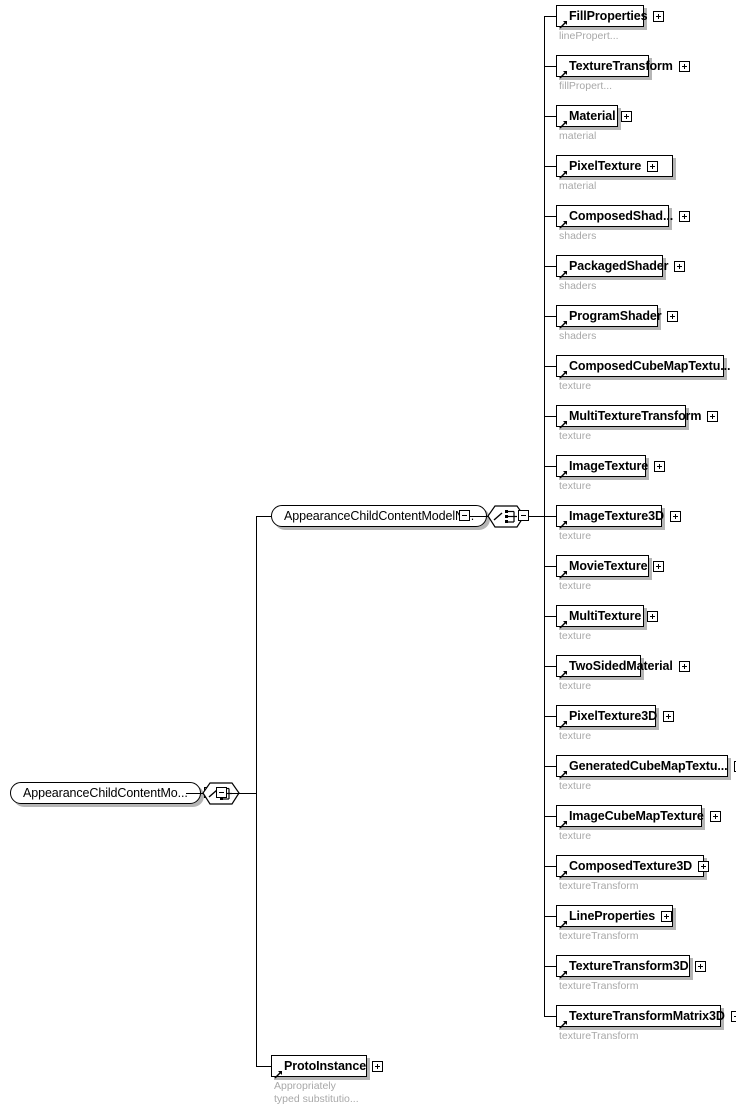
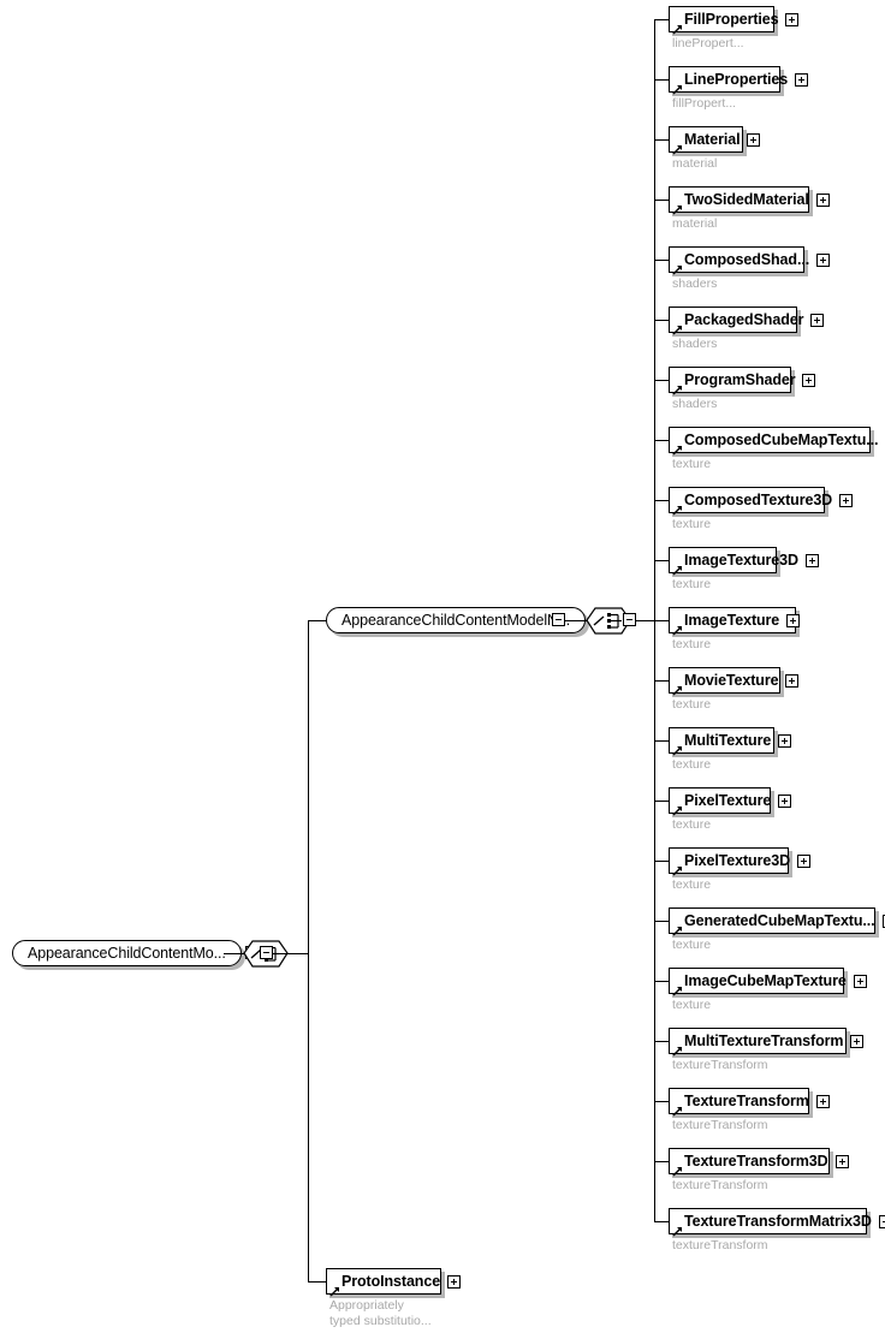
  AppearanceChildContentMo..
  AppearanceChildContentModel
  FillProperties
  linePropert...
- TextureTransform
+ LineProperties
  fillPropert...
  Material
  material
- PixelTexture
+ TwoSidedMaterial
  material
  ComposedShad...
  shaders
  PackagedShader
  shaders
  ProgramShader
  shaders
  ComposedCubeMapTextu...
  texture
- MultiTextureTransform
+ ComposedTexture3D
  texture
- ImageTexture
+ ImageTexture3D
  texture
- ImageTexture3D
+ ImageTexture
  texture
  MovieTexture
  texture
  MultiTexture
  texture
- TwoSidedMaterial
+ PixelTexture
  texture
  PixelTexture3D
  texture
  GeneratedCubeMapTextu...
  texture
  ImageCubeMapTexture
  texture
- ComposedTexture3D
+ MultiTextureTransform
  textureTransform
- LineProperties
+ TextureTransform
  textureTransform
  TextureTransform3D
  textureTransform
  TextureTransformMatrix3D
  textureTransform
  ProtoInstance
  Appropriately
  typed substitutio...
